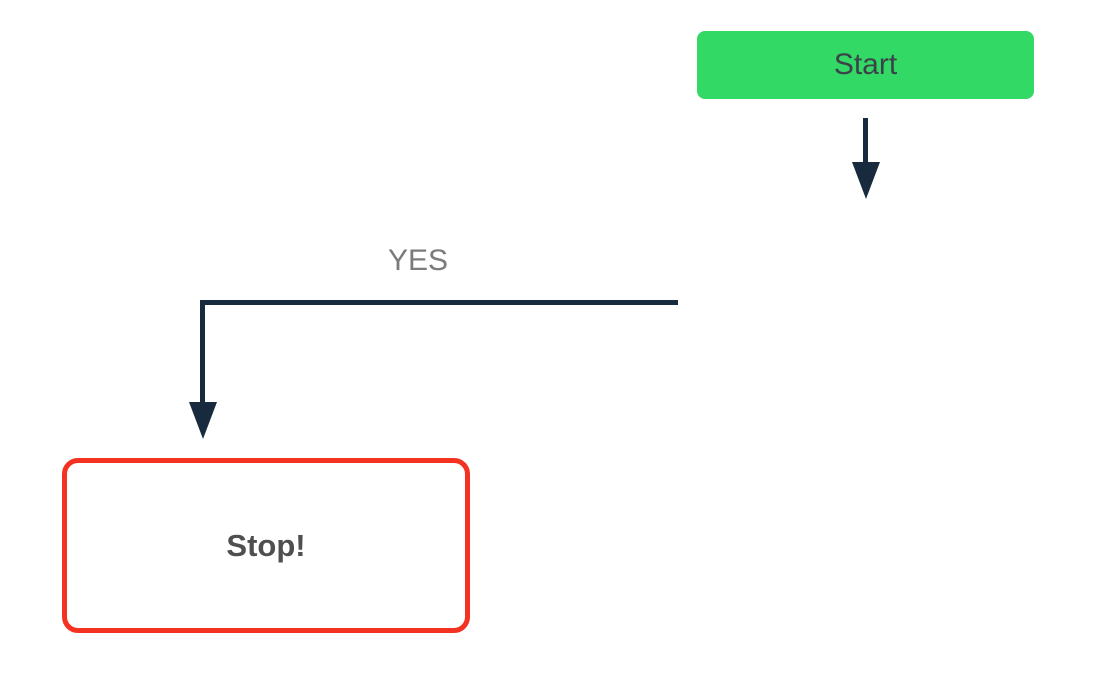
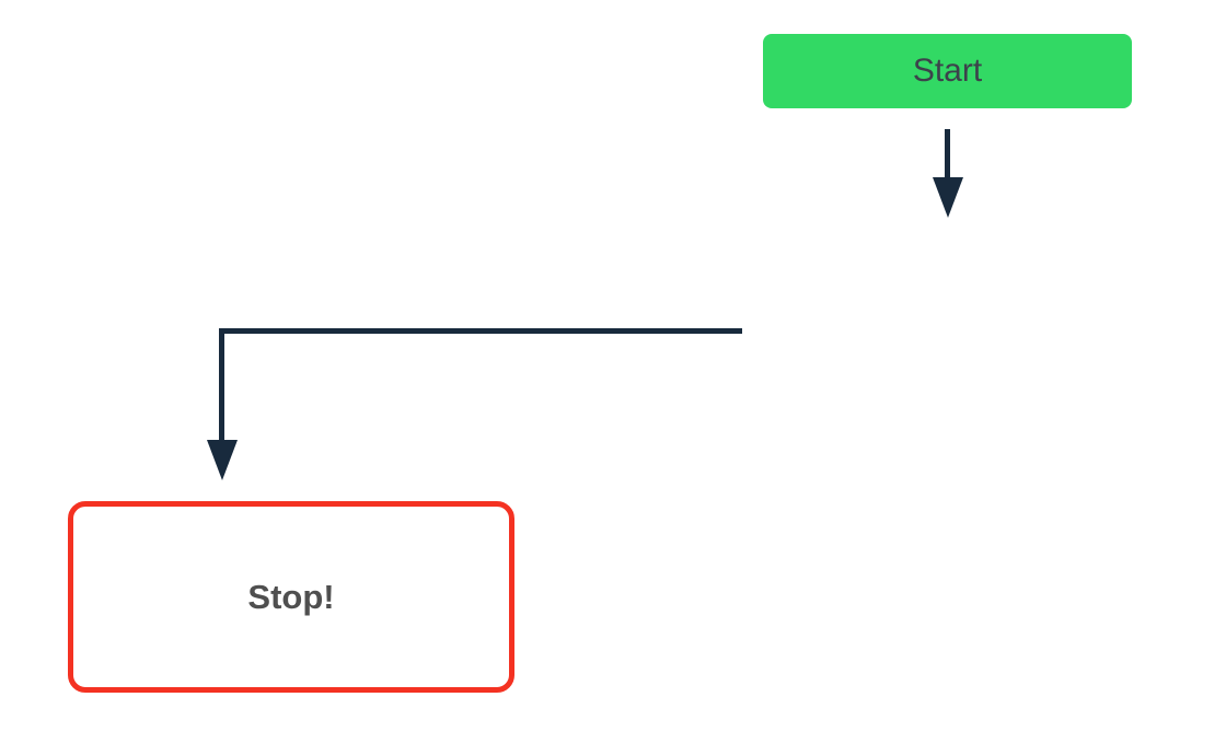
  Start
- YES
  Stop!
